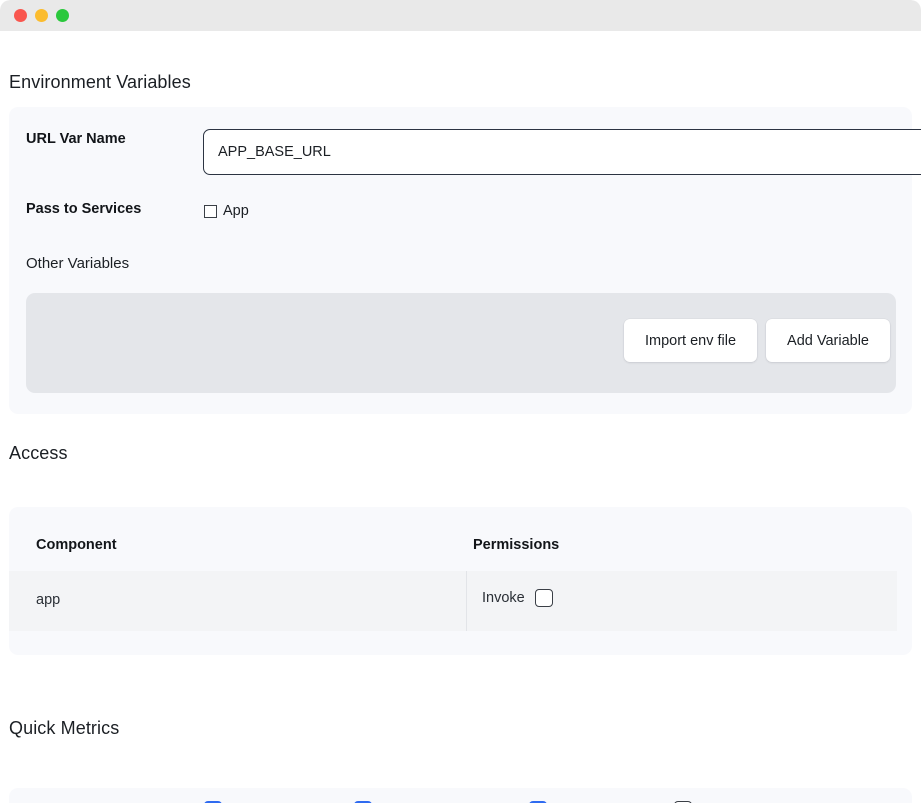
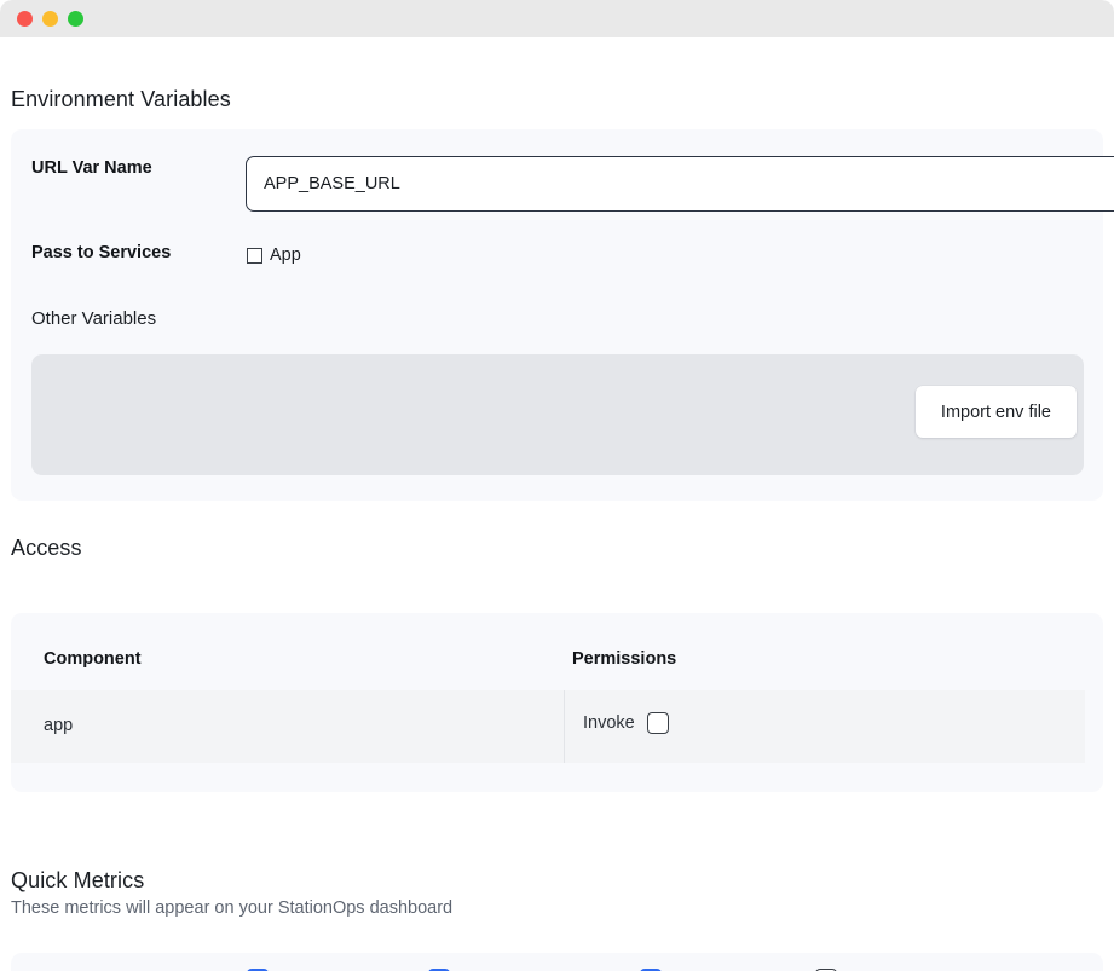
  Environment Variables
  URL Var Name
  APP_BASE_URL
  Pass to Services
  App
  Other Variables
  Import env file
- Add Variable
  Access
  Component
  Permissions
  app
  Invoke
  Quick Metrics
+ These metrics will appear on your StationOps dashboard
